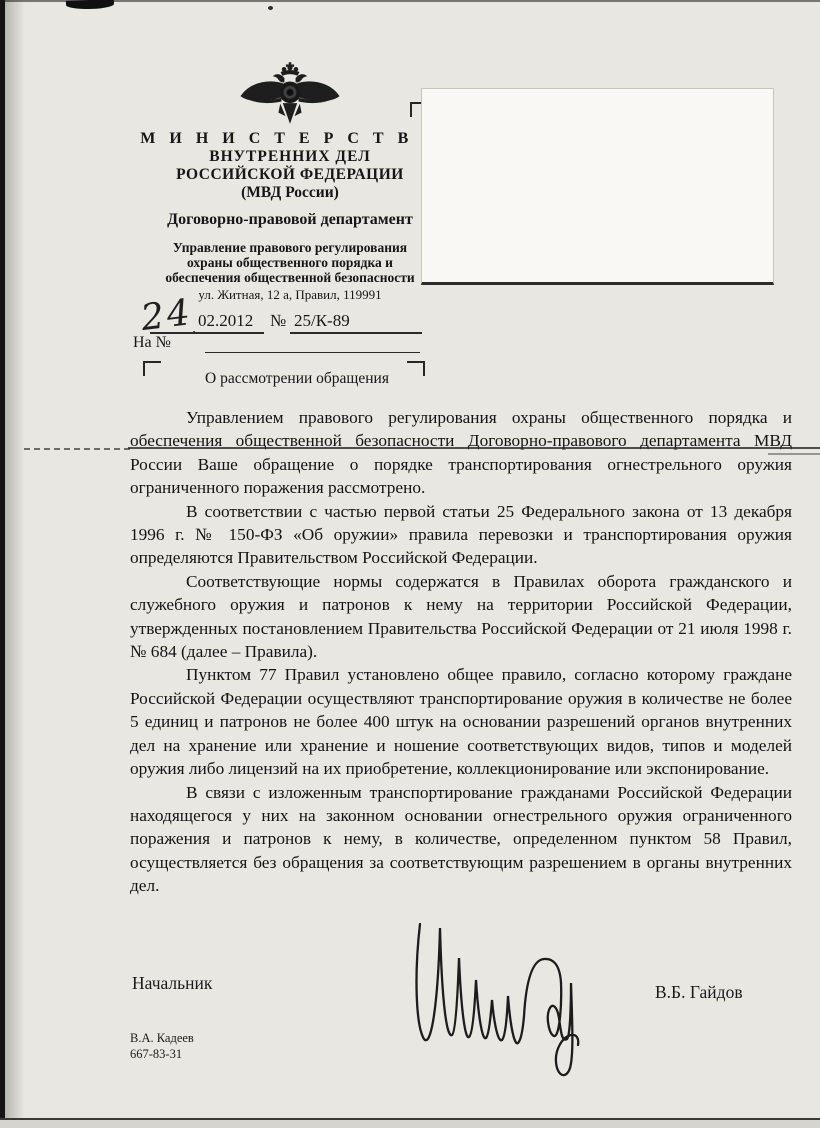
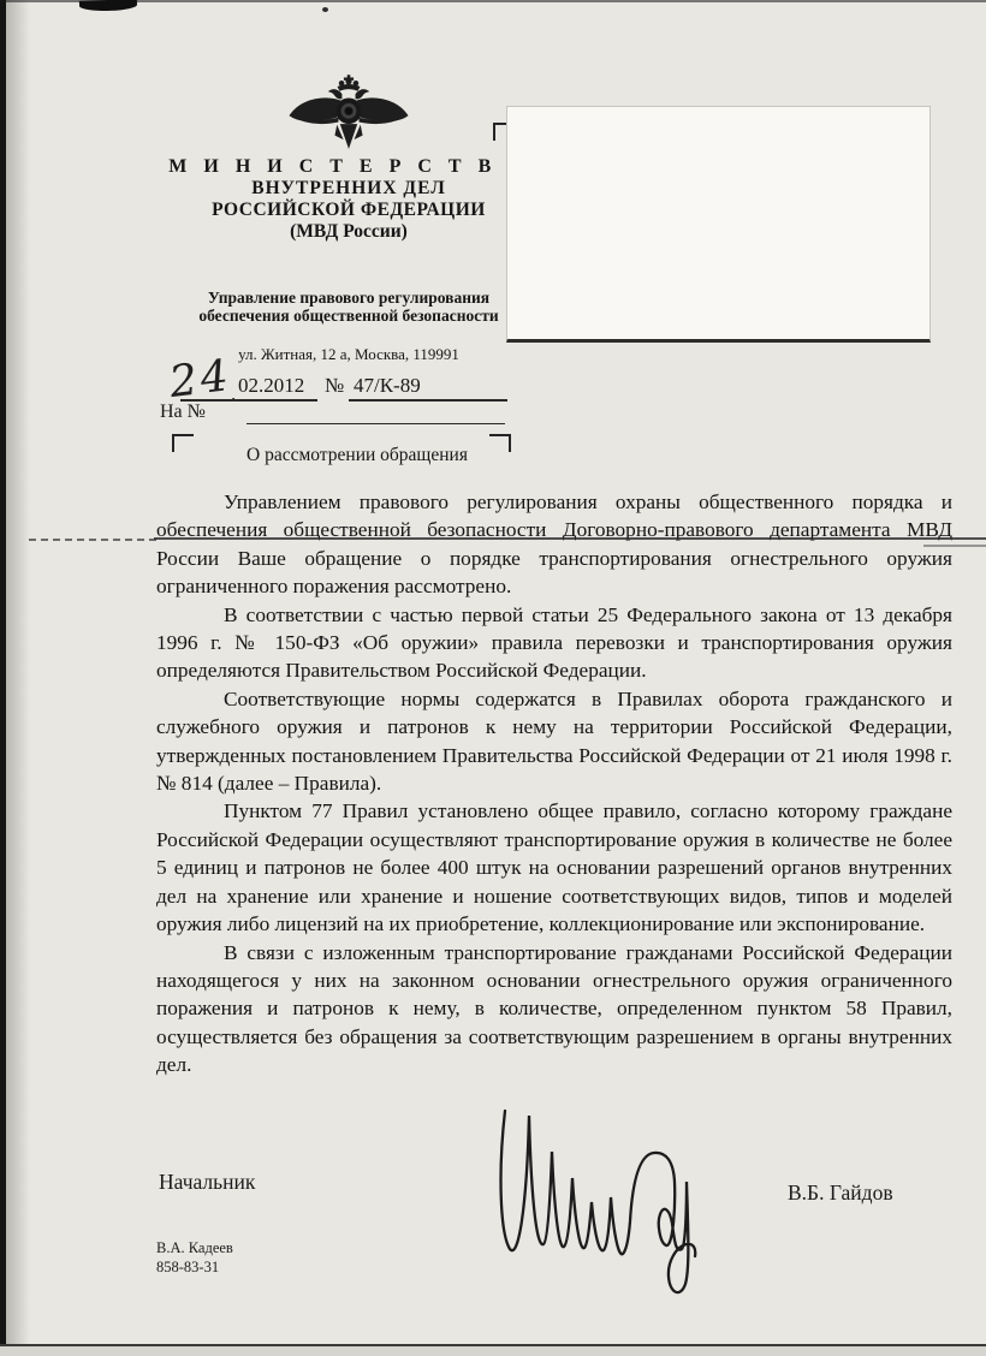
  М И Н И С Т Е Р С Т В
  ВНУТРЕННИХ ДЕЛ
  РОССИЙСКОЙ ФЕДЕРАЦИИ
  (МВД России)
- Договорно-правовой департамент
  Управление правового регулирования
- охраны общественного порядка и
  обеспечения общественной безопасности
- ул. Житная, 12 а, Правил, 119991
+ ул. Житная, 12 а, Москва, 119991
  .
  02.2012
  №
- 25/К-89
+ 47/К-89
  На №
  О рассмотрении обращения
  Управлением правового регулирования охраны общественного порядка и обеспечения общественной безопасности Договорно-правового департамента МВД России Ваше обращение о порядке транспортирования огнестрельного оружия ограниченного поражения рассмотрено.
  В соответствии с частью первой статьи 25 Федерального закона от 13 декабря 1996 г. № 150-ФЗ «Об оружии» правила перевозки и транспортирования оружия определяются Правительством Российской Федерации.
- Соответствующие нормы содержатся в Правилах оборота гражданского и служебного оружия и патронов к нему на территории Российской Федерации, утвержденных постановлением Правительства Российской Федерации от 21 июля 1998 г. № 684 (далее – Правила).
+ Соответствующие нормы содержатся в Правилах оборота гражданского и служебного оружия и патронов к нему на территории Российской Федерации, утвержденных постановлением Правительства Российской Федерации от 21 июля 1998 г. № 814 (далее – Правила).
  Пунктом 77 Правил установлено общее правило, согласно которому граждане Российской Федерации осуществляют транспортирование оружия в количестве не более 5 единиц и патронов не более 400 штук на основании разрешений органов внутренних дел на хранение или хранение и ношение соответствующих видов, типов и моделей оружия либо лицензий на их приобретение, коллекционирование или экспонирование.
  В связи с изложенным транспортирование гражданами Российской Федерации находящегося у них на законном основании огнестрельного оружия ограниченного поражения и патронов к нему, в количестве, определенном пунктом 58 Правил, осуществляется без обращения за соответствующим разрешением в органы внутренних дел.
  Начальник
  В.Б. Гайдов
  В.А. Кадеев
- 667-83-31
+ 858-83-31
